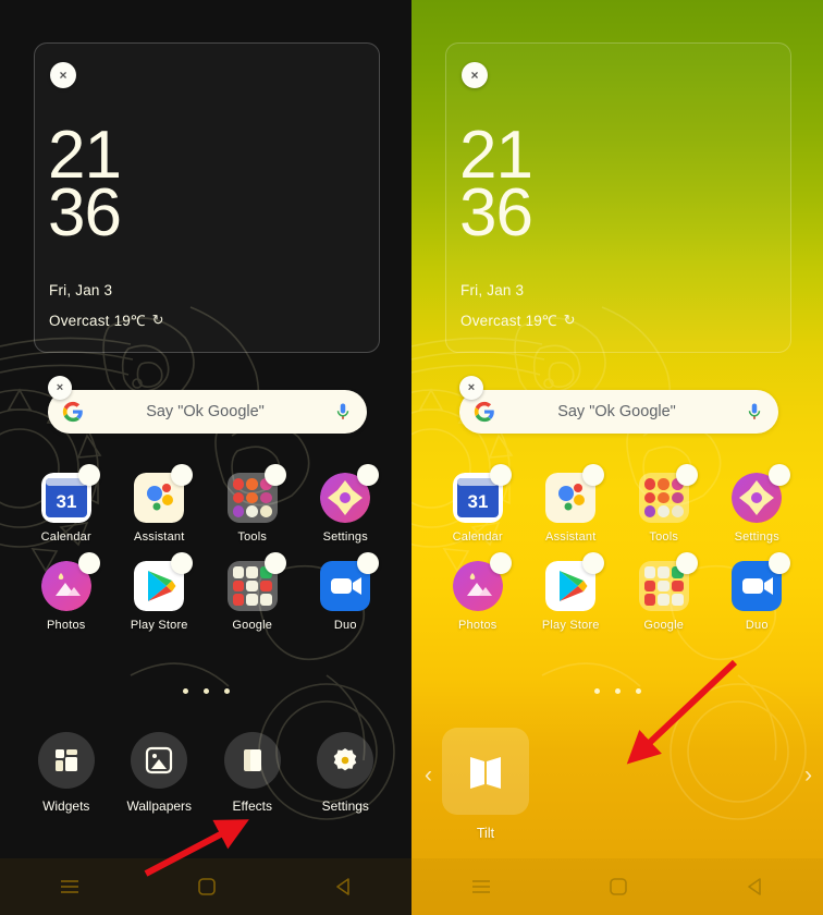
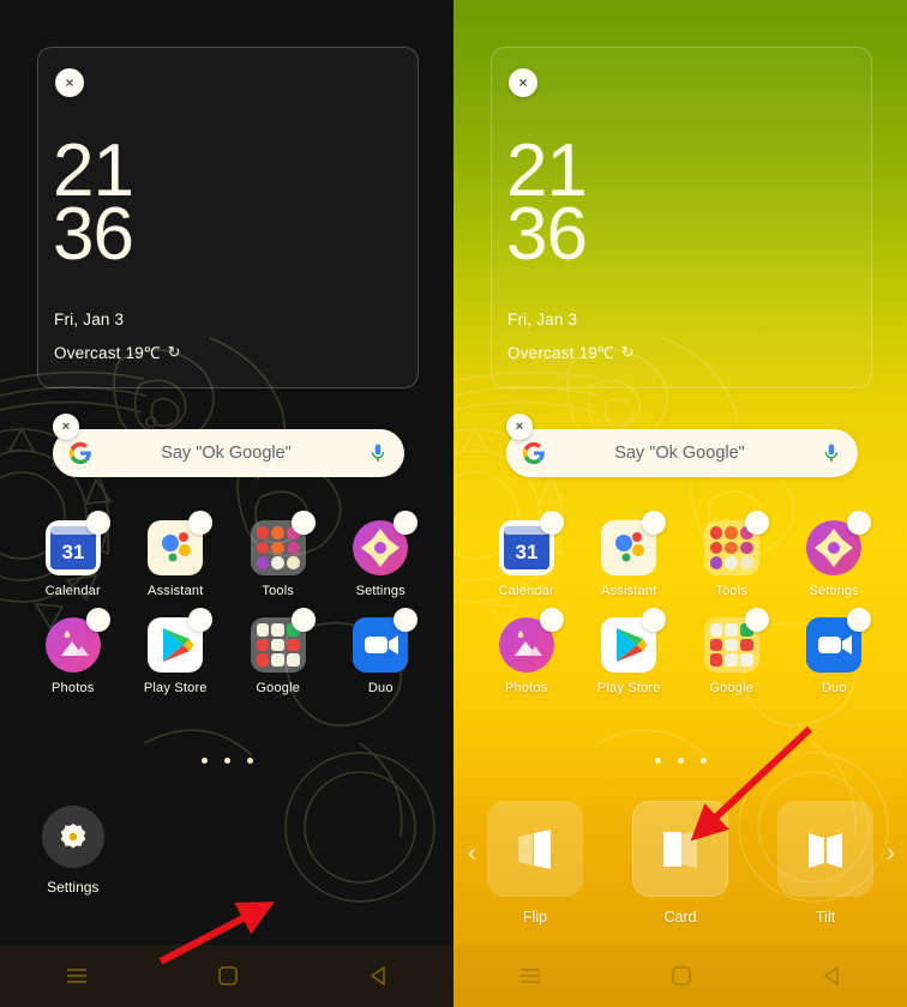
  ×
  21
  36
  Fri, Jan 3
  Overcast 19℃
  ↻
  ×
  Say "Ok Google"
  31
  Calendar
  Assistant
  Tools
  Settings
  Photos
  Play Store
  Google
  Duo
- Widgets
- Wallpapers
- Effects
  Settings
  ×
  21
  36
  Fri, Jan 3
  Overcast 19℃
  ↻
  ×
  Say "Ok Google"
  31
  Calendar
  Assistant
  Tools
  Settings
  Photos
  Play Store
  Google
  Duo
  ‹
  ›
+ Flip
+ Card
  Tilt
